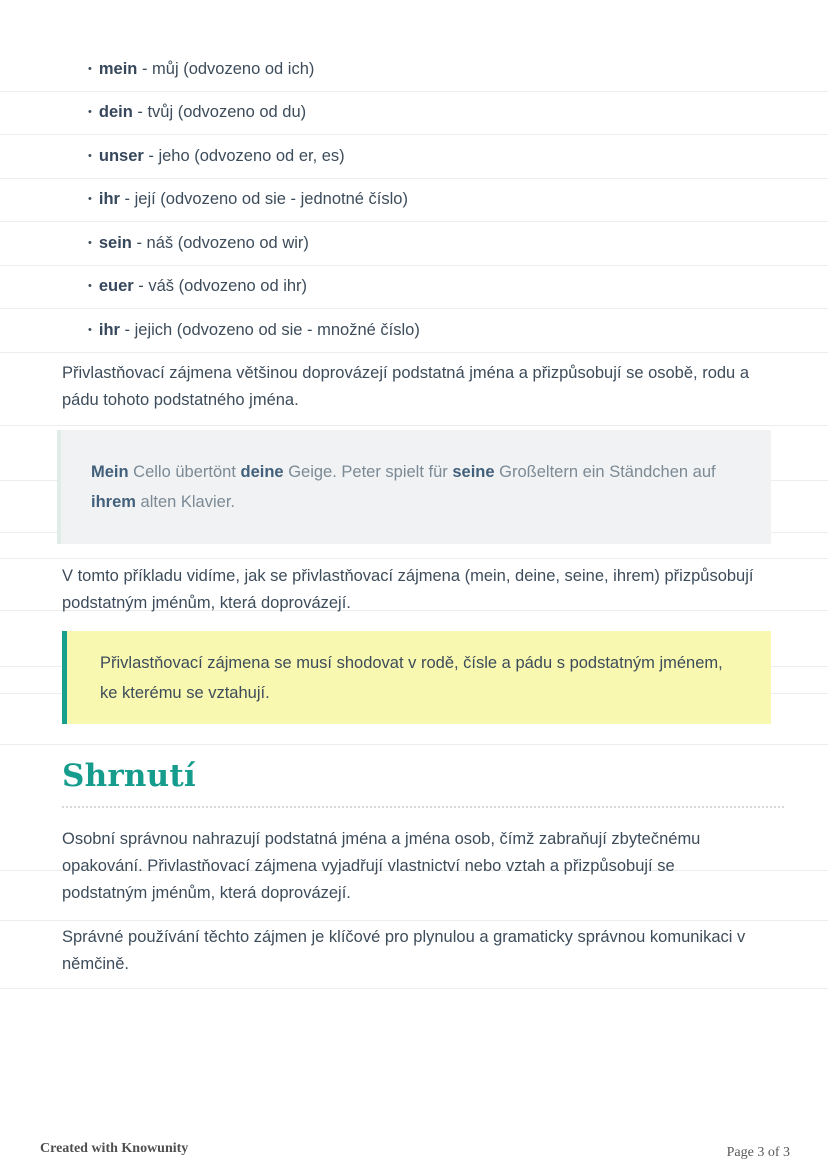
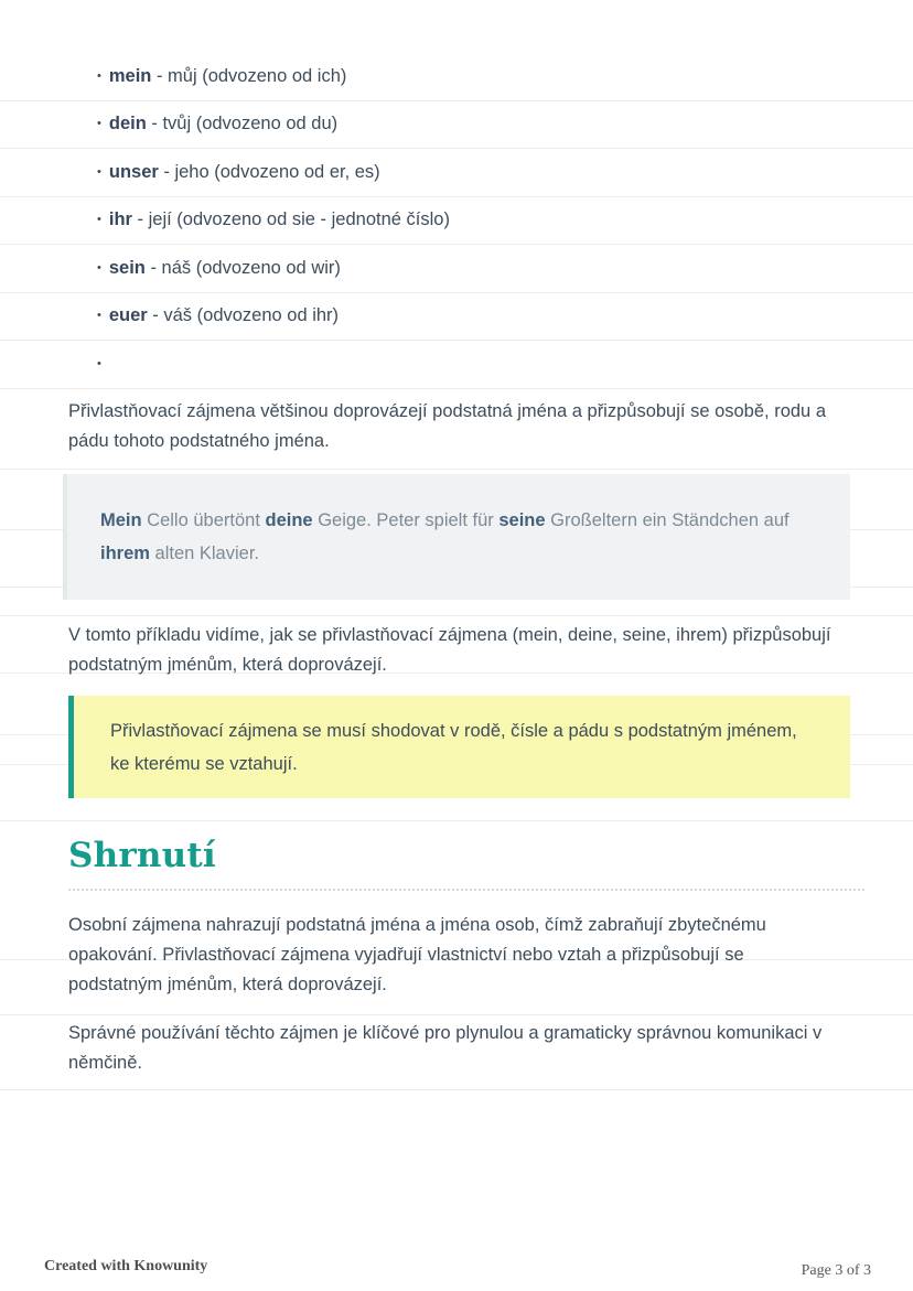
  •
  mein - můj (odvozeno od ich)
  •
  dein - tvůj (odvozeno od du)
  •
  unser - jeho (odvozeno od er, es)
  •
  ihr - její (odvozeno od sie - jednotné číslo)
  •
  sein - náš (odvozeno od wir)
  •
  euer - váš (odvozeno od ihr)
  •
- ihr - jejich (odvozeno od sie - množné číslo)
  Přivlastňovací zájmena většinou doprovázejí podstatná jména a přizpůsobují se osobě, rodu a pádu tohoto podstatného jména.
  Mein Cello übertönt deine Geige. Peter spielt für seine Großeltern ein Ständchen auf ihrem alten Klavier.
  V tomto příkladu vidíme, jak se přivlastňovací zájmena (mein, deine, seine, ihrem) přizpůsobují podstatným jménům, která doprovázejí.
  Přivlastňovací zájmena se musí shodovat v rodě, čísle a pádu s podstatným jménem, ke kterému se vztahují.
  Shrnutí
- Osobní správnou nahrazují podstatná jména a jména osob, čímž zabraňují zbytečnému opakování. Přivlastňovací zájmena vyjadřují vlastnictví nebo vztah a přizpůsobují se podstatným jménům, která doprovázejí.
+ Osobní zájmena nahrazují podstatná jména a jména osob, čímž zabraňují zbytečnému opakování. Přivlastňovací zájmena vyjadřují vlastnictví nebo vztah a přizpůsobují se podstatným jménům, která doprovázejí.
  Správné používání těchto zájmen je klíčové pro plynulou a gramaticky správnou komunikaci v němčině.
  Created with Knowunity
  Page 3 of 3
